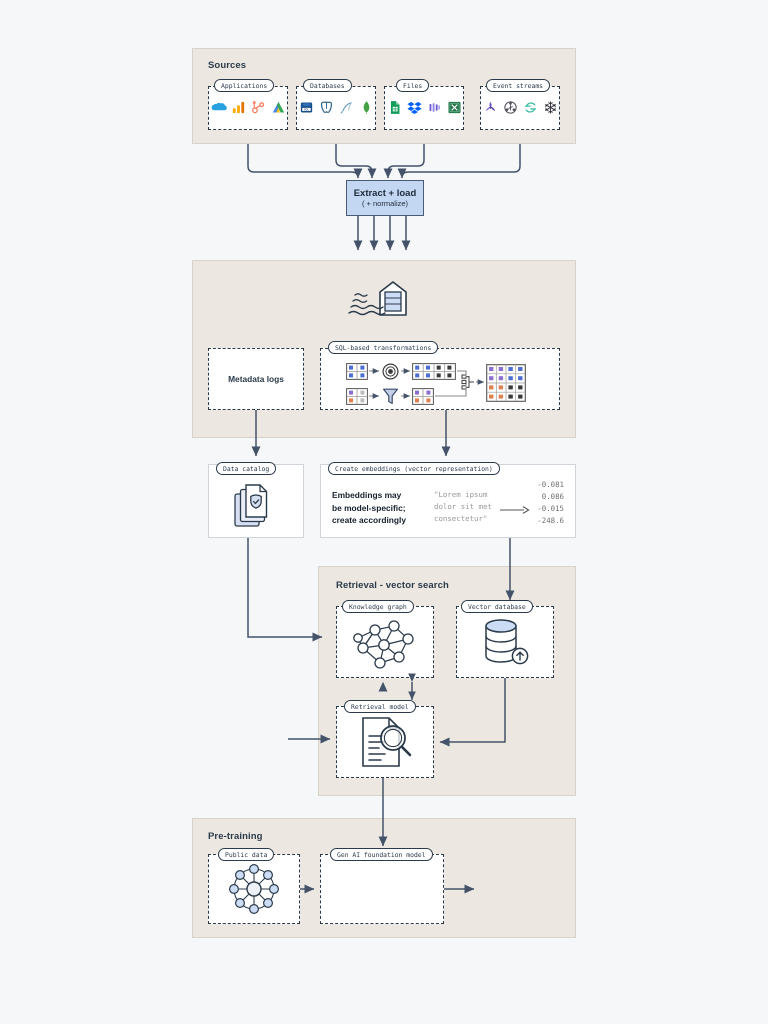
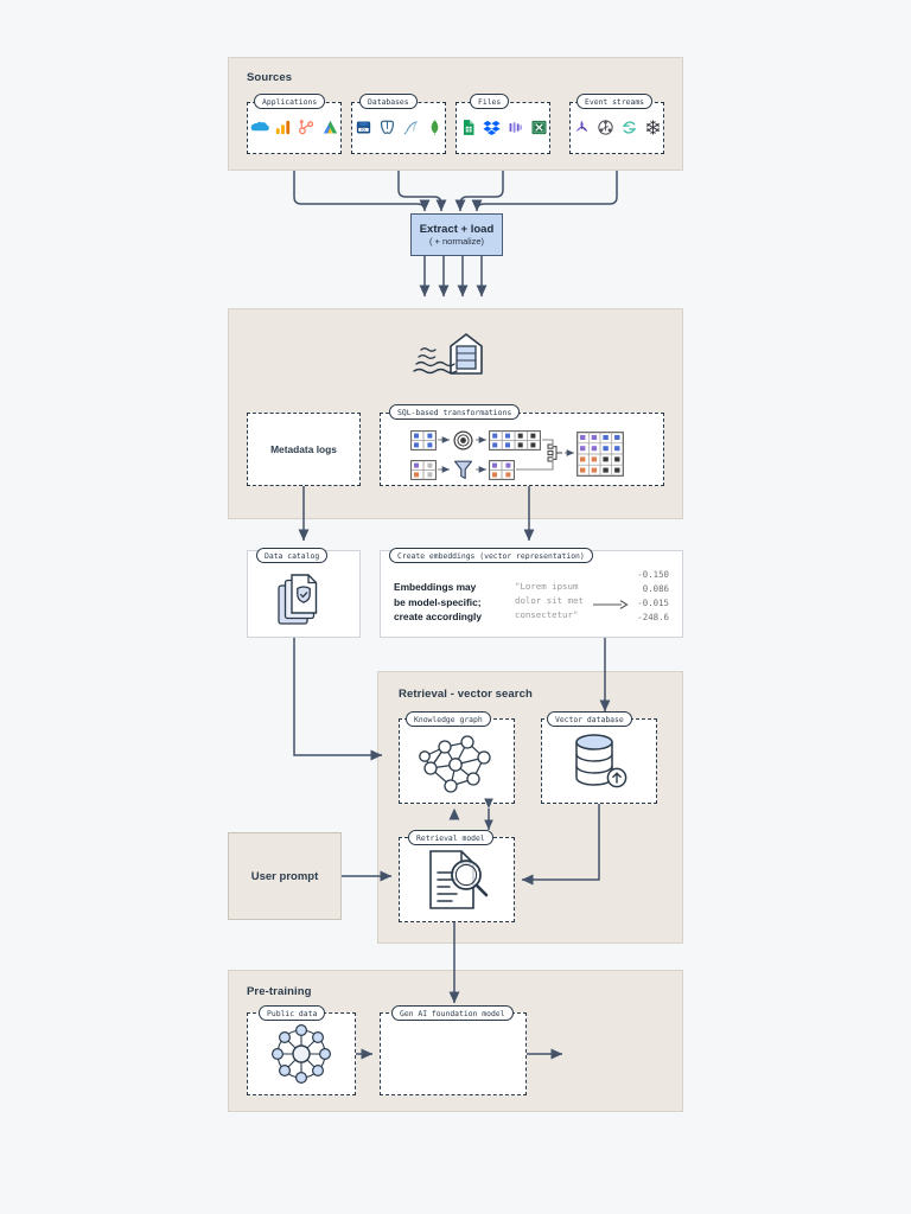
  Sources
  Applications
  Databases
  Files
  Event streams
  Extract + load
  ( + normalize)
  Metadata logs
  SQL-based transformations
  Data catalog
  Create embeddings (vector representation)
  Embeddings may
  be model-specific;
  create accordingly
  "Lorem ipsum
  dolor sit met
  consectetur"
- -0.081
+ -0.150
  0.086
  -0.015
  -248.6
  Retrieval - vector search
  Knowledge graph
  Vector database
  Retrieval model
+ User prompt
  Pre-training
  Public data
  Gen AI foundation model
